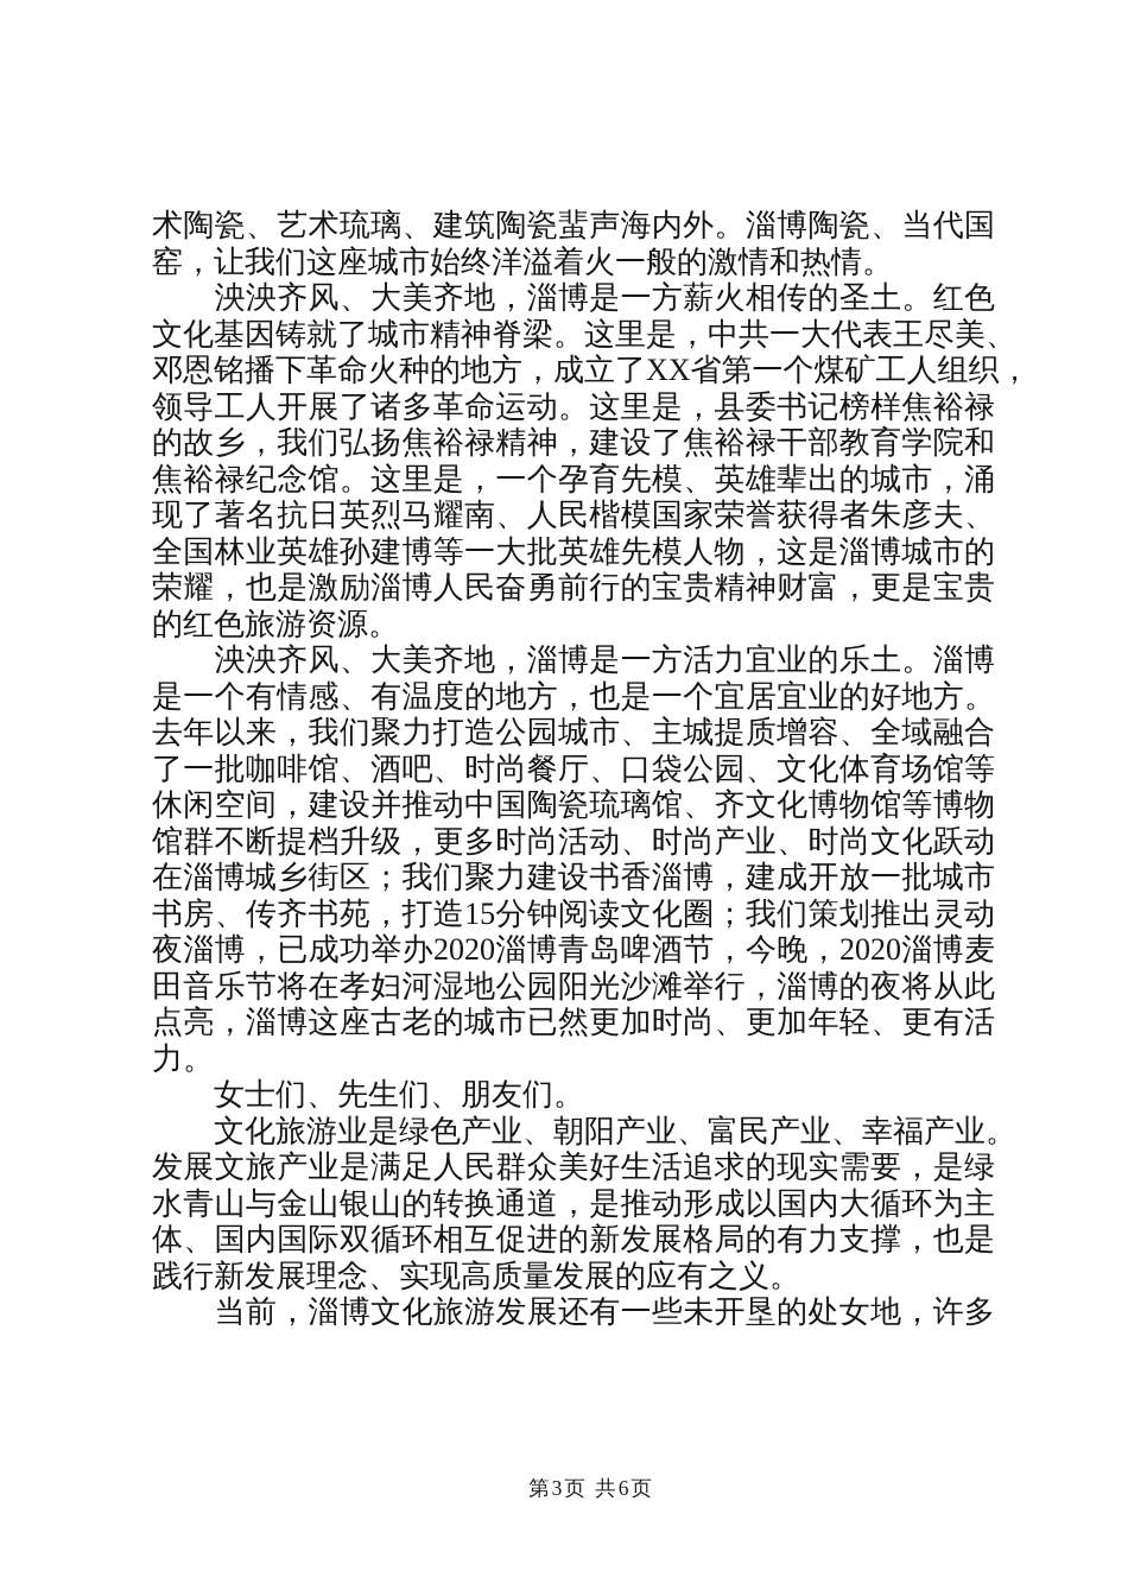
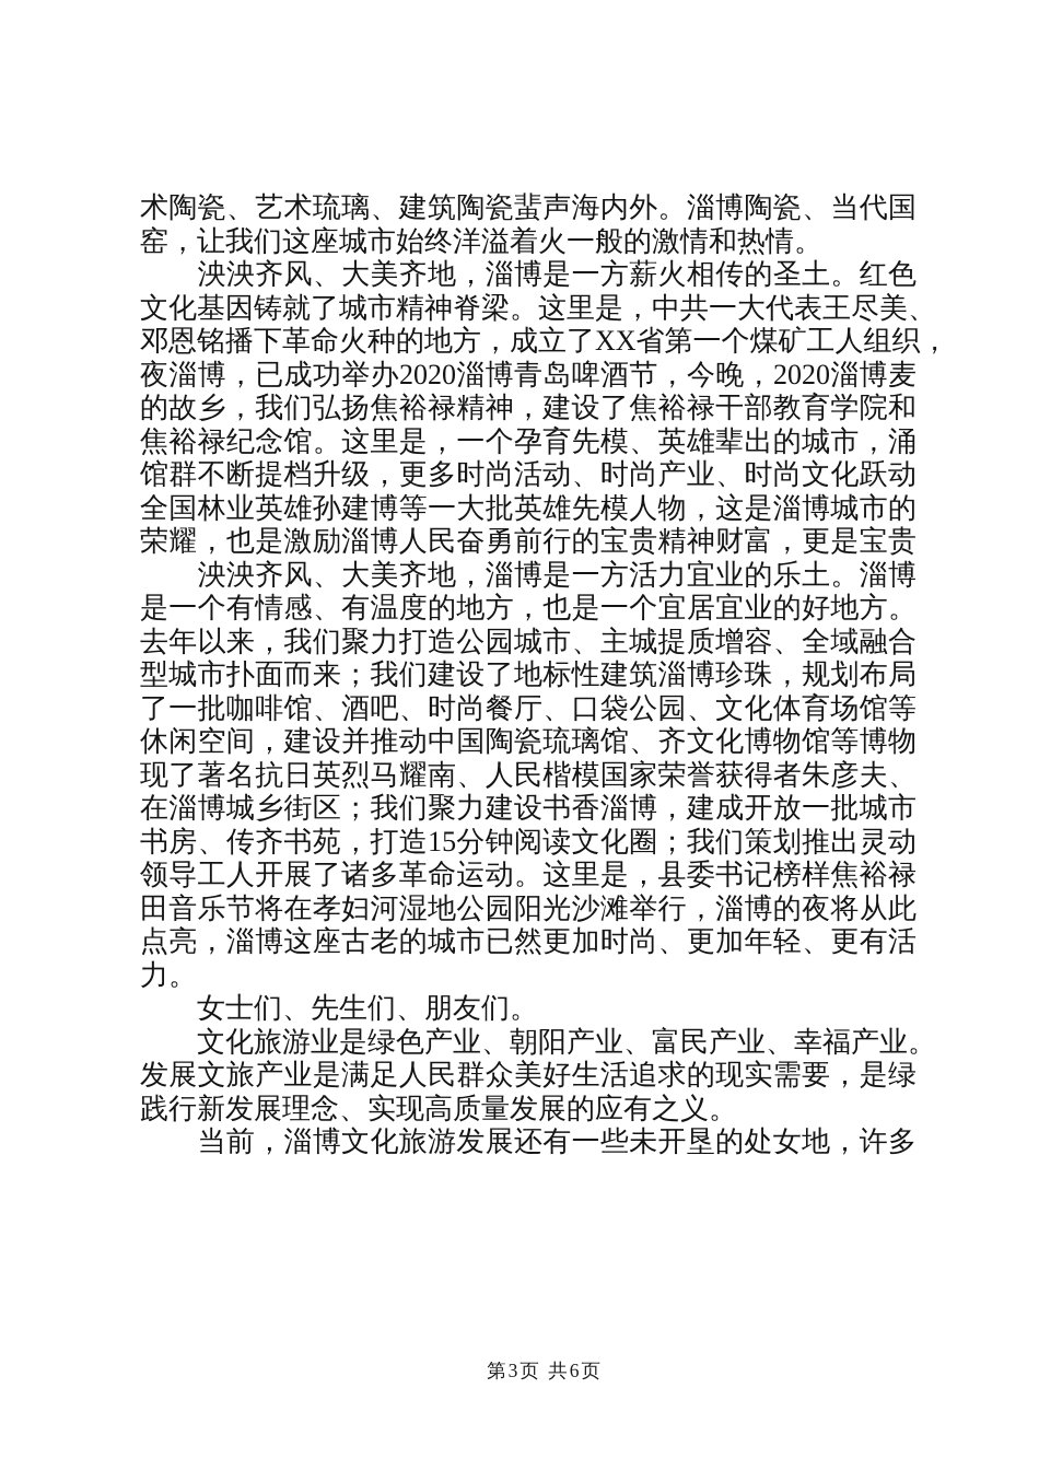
  术陶瓷、艺术琉璃、建筑陶瓷蜚声海内外。淄博陶瓷、当代国
  窑，让我们这座城市始终洋溢着火一般的激情和热情。
  泱泱齐风、大美齐地，淄博是一方薪火相传的圣土。红色
  文化基因铸就了城市精神脊梁。这里是，中共一大代表王尽美、
  邓恩铭播下革命火种的地方，成立了XX省第一个煤矿工人组织，
- 领导工人开展了诸多革命运动。这里是，县委书记榜样焦裕禄
+ 夜淄博，已成功举办2020淄博青岛啤酒节，今晚，2020淄博麦
  的故乡，我们弘扬焦裕禄精神，建设了焦裕禄干部教育学院和
  焦裕禄纪念馆。这里是，一个孕育先模、英雄辈出的城市，涌
- 现了著名抗日英烈马耀南、人民楷模国家荣誉获得者朱彦夫、
+ 馆群不断提档升级，更多时尚活动、时尚产业、时尚文化跃动
  全国林业英雄孙建博等一大批英雄先模人物，这是淄博城市的
  荣耀，也是激励淄博人民奋勇前行的宝贵精神财富，更是宝贵
- 的红色旅游资源。
  泱泱齐风、大美齐地，淄博是一方活力宜业的乐土。淄博
  是一个有情感、有温度的地方，也是一个宜居宜业的好地方。
  去年以来，我们聚力打造公园城市、主城提质增容、全域融合
+ 型城市扑面而来；我们建设了地标性建筑淄博珍珠，规划布局
  了一批咖啡馆、酒吧、时尚餐厅、口袋公园、文化体育场馆等
  休闲空间，建设并推动中国陶瓷琉璃馆、齐文化博物馆等博物
- 馆群不断提档升级，更多时尚活动、时尚产业、时尚文化跃动
+ 现了著名抗日英烈马耀南、人民楷模国家荣誉获得者朱彦夫、
  在淄博城乡街区；我们聚力建设书香淄博，建成开放一批城市
  书房、传齐书苑，打造15分钟阅读文化圈；我们策划推出灵动
- 夜淄博，已成功举办2020淄博青岛啤酒节，今晚，2020淄博麦
+ 领导工人开展了诸多革命运动。这里是，县委书记榜样焦裕禄
  田音乐节将在孝妇河湿地公园阳光沙滩举行，淄博的夜将从此
  点亮，淄博这座古老的城市已然更加时尚、更加年轻、更有活
  力。
  女士们、先生们、朋友们。
  文化旅游业是绿色产业、朝阳产业、富民产业、幸福产业。
  发展文旅产业是满足人民群众美好生活追求的现实需要，是绿
- 水青山与金山银山的转换通道，是推动形成以国内大循环为主
- 体、国内国际双循环相互促进的新发展格局的有力支撑，也是
  践行新发展理念、实现高质量发展的应有之义。
  当前，淄博文化旅游发展还有一些未开垦的处女地，许多
  第3页 共6页
